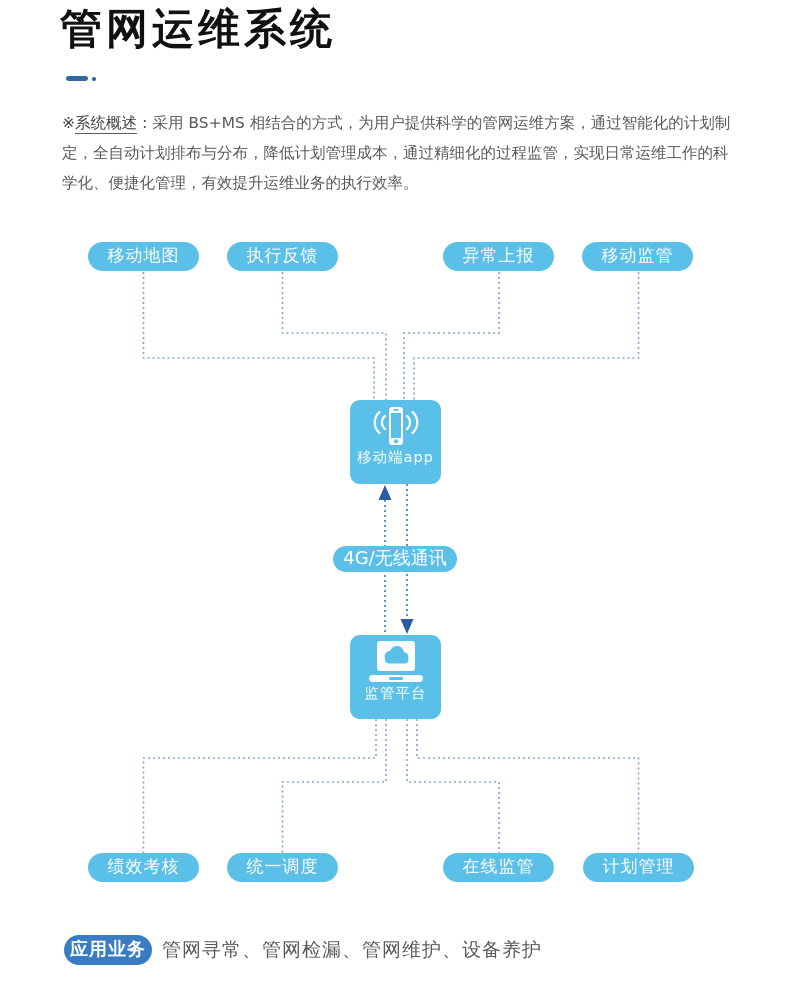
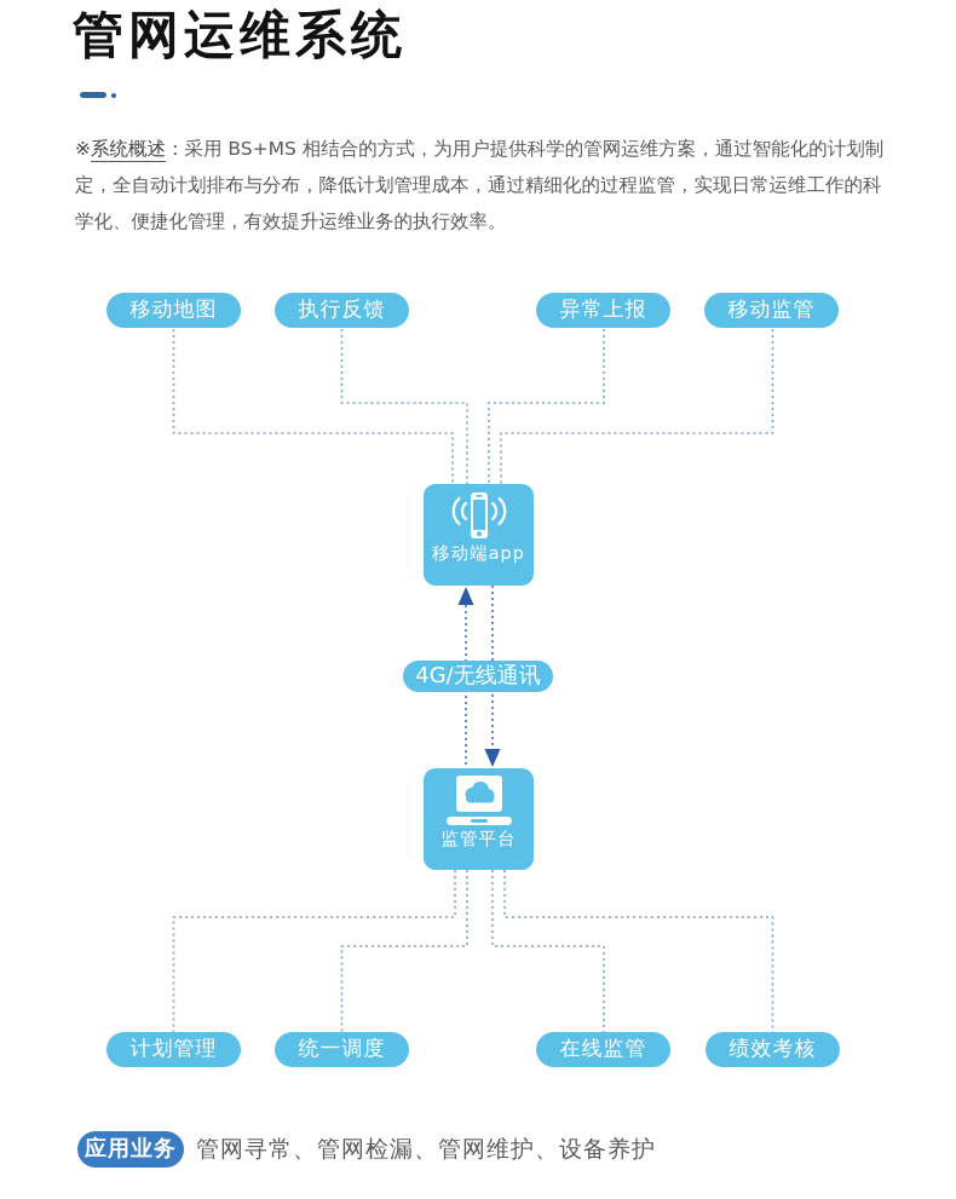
  管网运维系统
  ※系统概述：采用 BS+MS 相结合的方式，为用户提供科学的管网运维方案，通过智能化的计划制定，全自动计划排布与分布，降低计划管理成本，通过精细化的过程监管，实现日常运维工作的科学化、便捷化管理，有效提升运维业务的执行效率。
  移动地图
  执行反馈
  异常上报
  移动监管
  移动端app
  4G/无线通讯
  监管平台
- 绩效考核
+ 计划管理
  统一调度
  在线监管
- 计划管理
+ 绩效考核
  应用业务
  管网寻常、管网检漏、管网维护、设备养护
